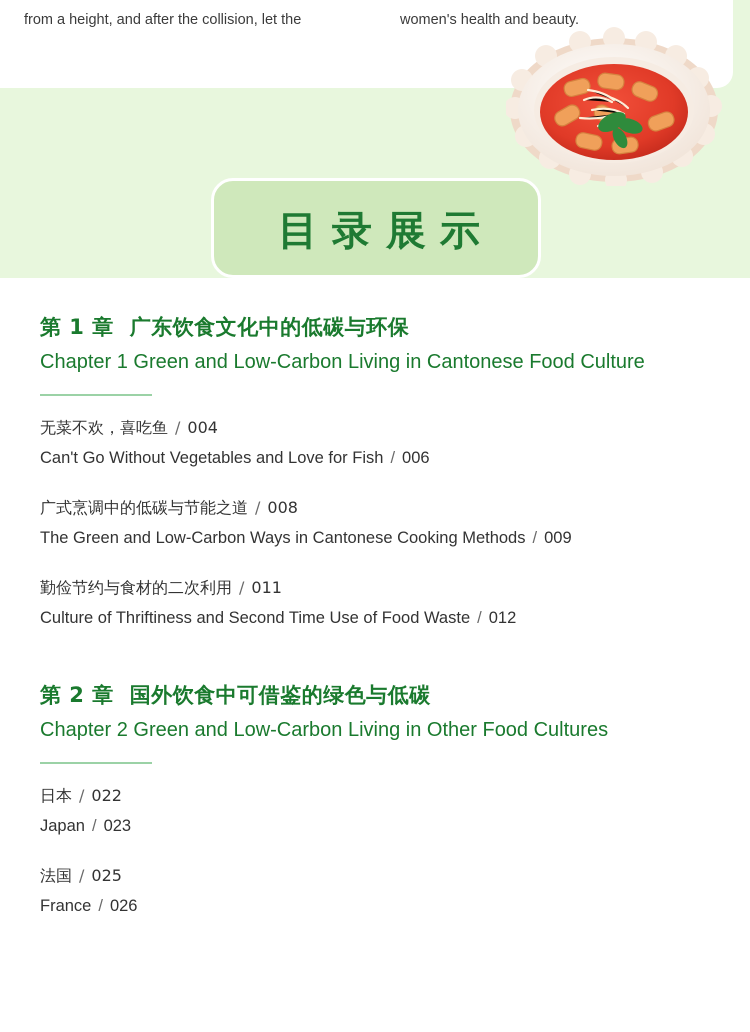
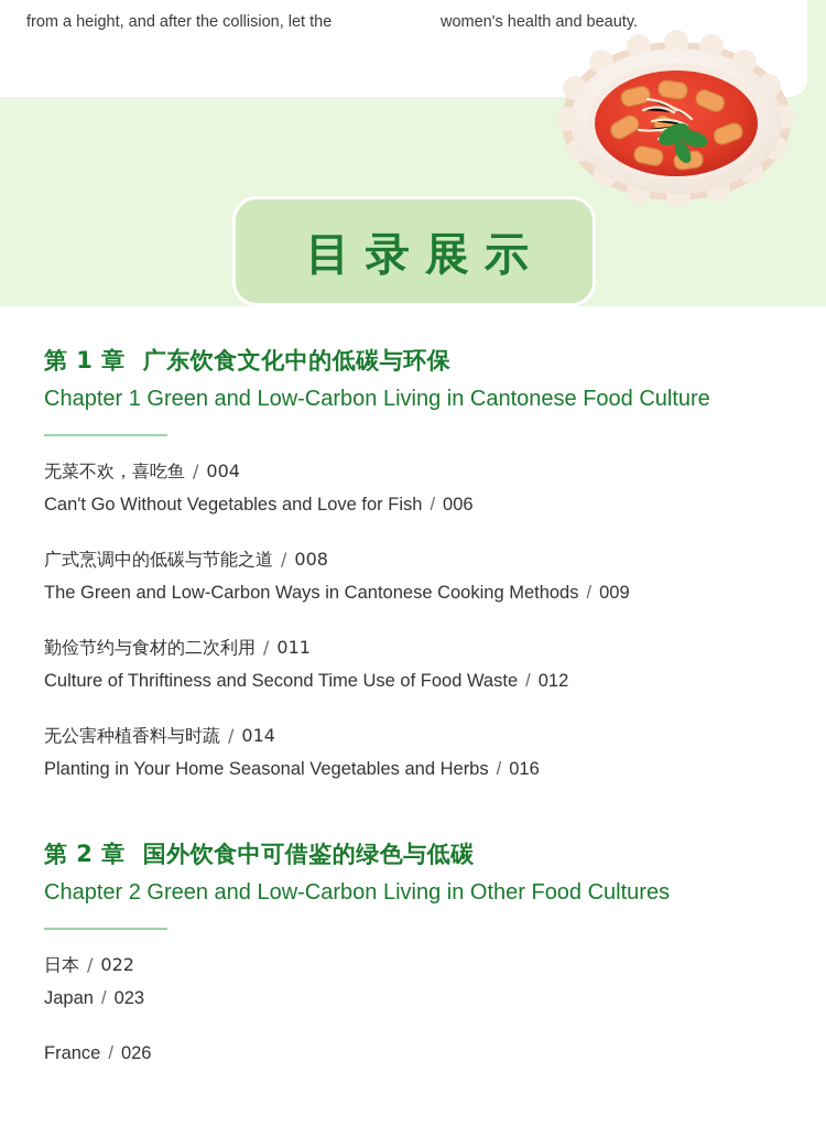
  from a height, and after the collision, let the
  women's health and beauty.
  目录展示
  第 1 章 广东饮食文化中的低碳与环保
  Chapter 1 Green and Low-Carbon Living in Cantonese Food Culture
  无菜不欢，喜吃鱼 / 004
  Can't Go Without Vegetables and Love for Fish / 006
  广式烹调中的低碳与节能之道 / 008
  The Green and Low-Carbon Ways in Cantonese Cooking Methods / 009
  勤俭节约与食材的二次利用 / 011
  Culture of Thriftiness and Second Time Use of Food Waste / 012
+ 无公害种植香料与时蔬 / 014
+ Planting in Your Home Seasonal Vegetables and Herbs / 016
  第 2 章 国外饮食中可借鉴的绿色与低碳
  Chapter 2 Green and Low-Carbon Living in Other Food Cultures
  日本 / 022
  Japan / 023
- 法国 / 025
  France / 026
